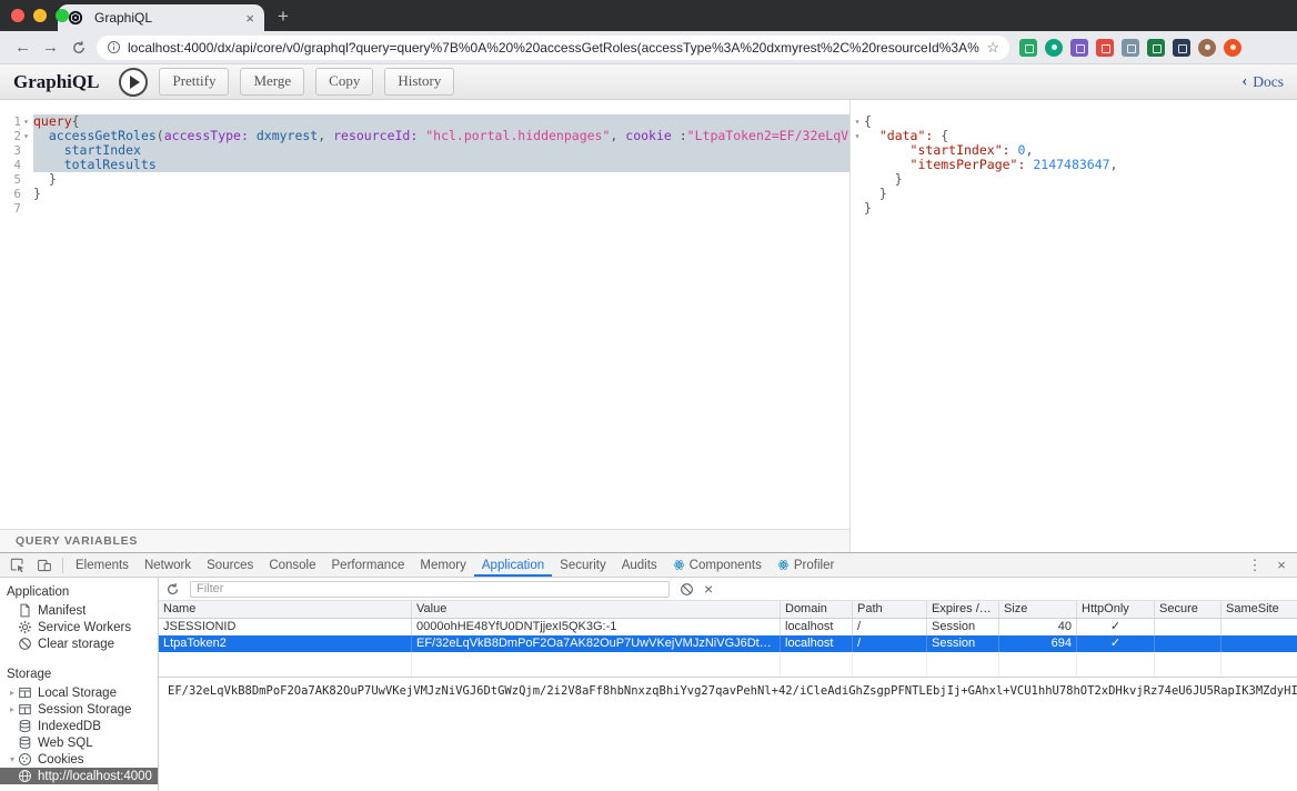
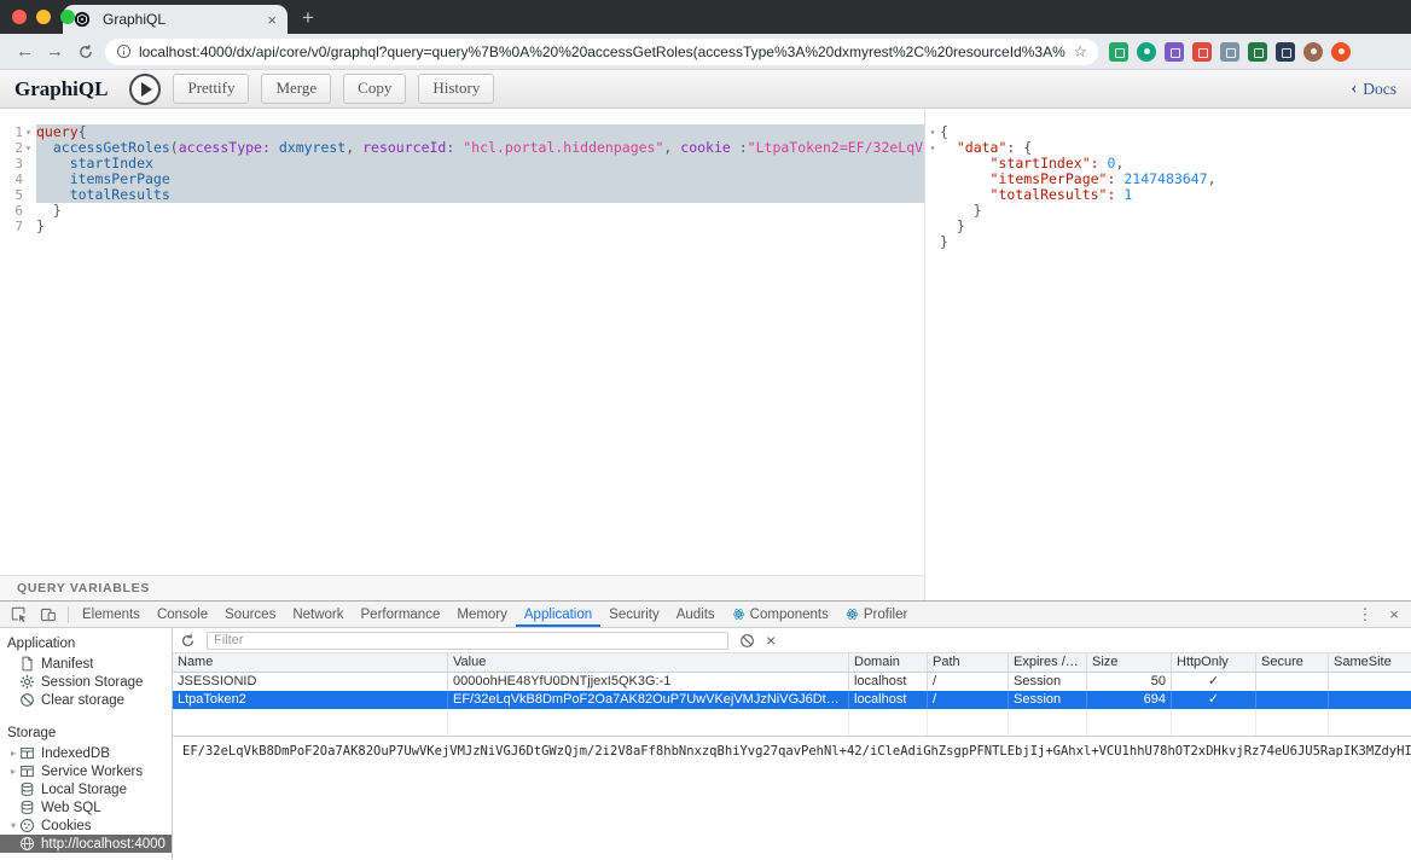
  GraphiQL
  ×
  +
  ←
  →
  localhost:4000/dx/api/core/v0/graphql?query=query%7B%0A%20%20accessGetRoles(accessType%3A%20dxmyrest%2C%20resourceId%3A%
  ☆
  GraphiQL
  Prettify
  Merge
  Copy
  History
  ‹
  Docs
  1
  ▾
  2
  ▾
  3
  4
  5
  6
  7
  query{
  startIndex
+ itemsPerPage
  totalResults
  }
  }
  QUERY VARIABLES
  ▾
  {
  ▾
  "data": {
  "startIndex": 0,
  "itemsPerPage": 2147483647,
+ "totalResults": 1
  }
  }
  }
  Elements
- Network
+ Console
  Sources
- Console
+ Network
  Performance
  Memory
  Application
  Security
  Audits
  Components
  Profiler
  ⋮
  ×
  Application
  Manifest
- Service Workers
+ Session Storage
  Clear storage
  Storage
  ▸
- Local Storage
+ IndexedDB
  ▸
- Session Storage
+ Service Workers
- IndexedDB
+ Local Storage
  Web SQL
  ▾
  Cookies
  http://localhost:4000
  Filter
  ×
  Name
  Value
  Domain
  Path
  Expires / Ma
  Size
  HttpOnly
  Secure
  SameSite
  JSESSIONID
  0000ohHE48YfU0DNTjjexI5QK3G:-1
  localhost
  /
  Session
- 40
+ 50
  ✓
  LtpaToken2
  EF/32eLqVkB8DmPoF2Oa7AK82OuP7UwVKejVMJzNiVGJ6DtGW
  localhost
  /
  Session
  694
  ✓
  EF/32eLqVkB8DmPoF2Oa7AK82OuP7UwVKejVMJzNiVGJ6DtGWzQjm/2i2V8aFf8hbNnxzqBhiYvg27qavPehNl+42/iCleAdiGhZsgpPFNTLEbjIj+GAhxl+VCU1hhU78hOT2xDHkvjRz74eU6JU5RapIK3MZdyHI
